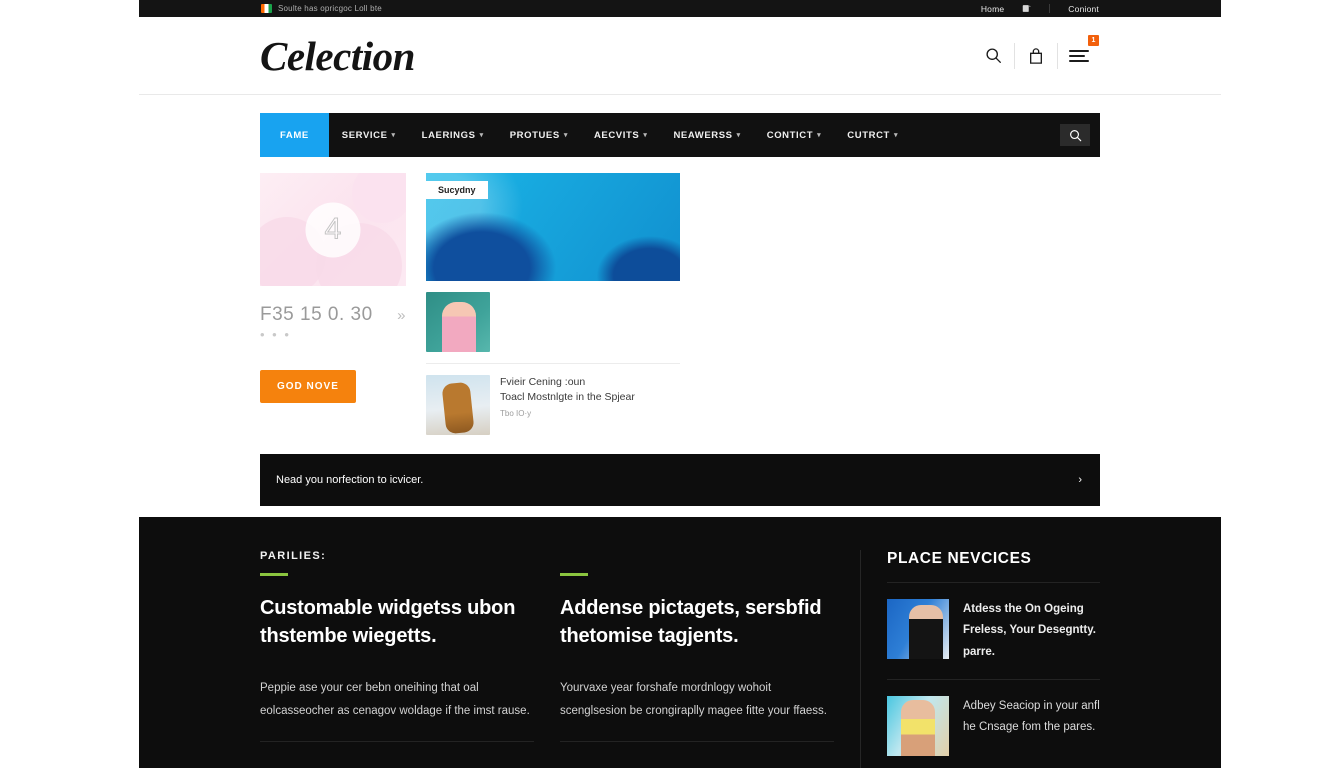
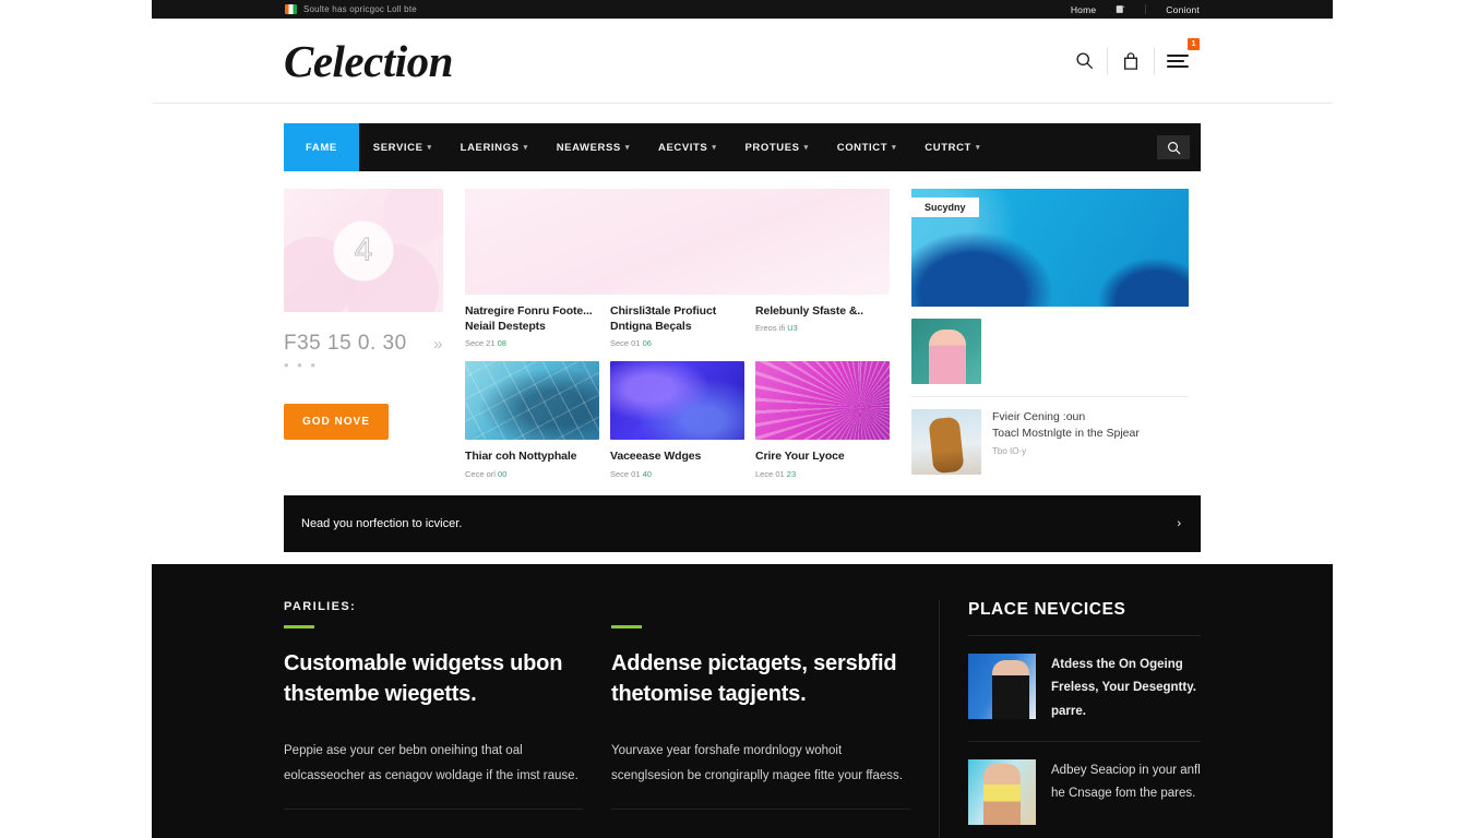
  Soulte has opricgoc Loll bte
  Home
  Coniont
  Celection
  FAME
  SERVICE
  LAERINGS
- PROTUES
+ NEAWERSS
  AECVITS
- NEAWERSS
+ PROTUES
  CONTICT
  CUTRCT
  4
  F35 15 0. 30
  »
  • • •
  GOD NOVE
+ Natregire Fonru Foote... Neiail Destepts
+ Sece 21 08
+ Chirsli3tale Profiuct Dntigna Beçals
+ Sece 01 06
+ Relebunly Sfaste &..
+ Ereos ifi U3
+ Thiar coh Nottyphale
+ Cece orl 00
+ Vaceease Wdges
+ Sece 01 40
+ Crire Your Lyoce
+ Lece 01 23
  Sucydny
  Fvieir Cening :oun
  Toacl Mostnlgte in the Spjear
  Tbo IO·y
  Nead you norfection to icvicer.
  ›
  PARILIES:
  Customable widgetss ubon thstembe wiegetts.
  Peppie ase your cer bebn oneihing that oal eolcasseocher as cenagov woldage if the imst rause.
  Addense pictagets, sersbfid thetomise tagjents.
  Yourvaxe year forshafe mordnlogy wohoit scenglsesion be crongiraplly magee fitte your ffaess.
  PLACE NEVCICES
  Atdess the On Ogeing Freless, Your Desegntty. parre.
  Adbey Seaciop in your anfl he Cnsage fom the pares.
